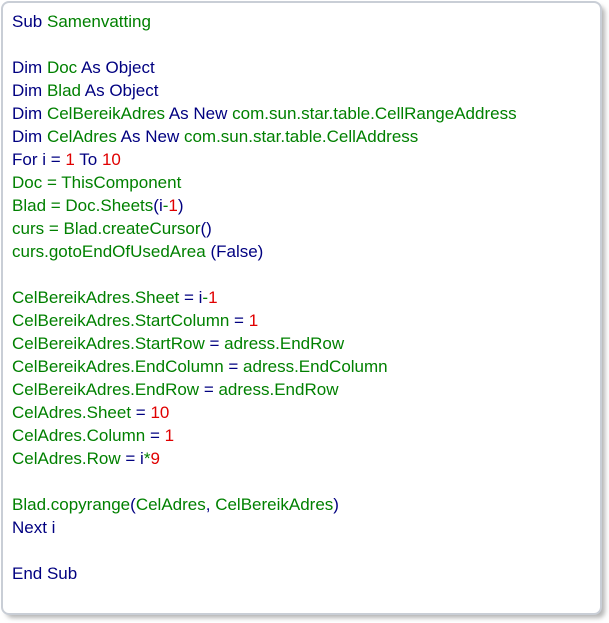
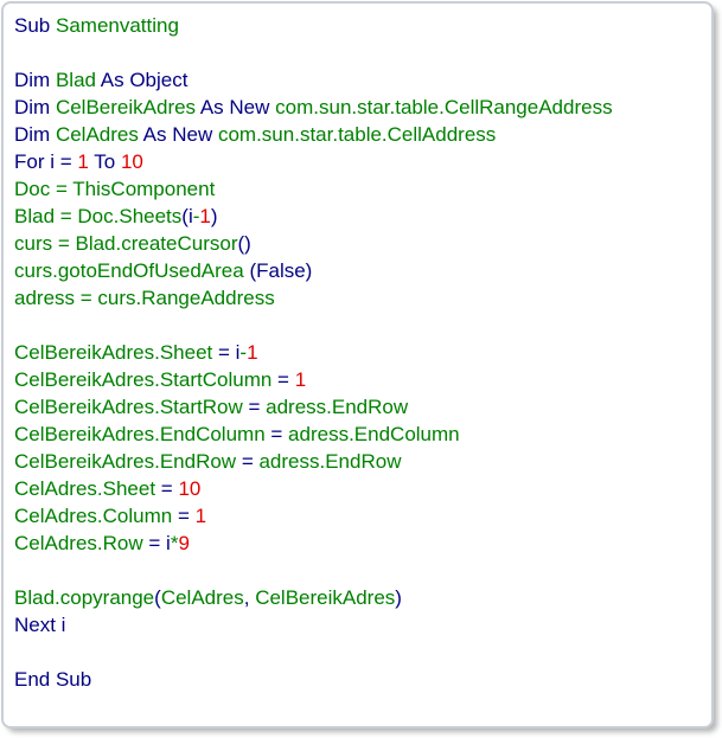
  Sub Samenvatting
- Dim Doc As Object
  Dim Blad As Object
  Dim CelBereikAdres As New com.sun.star.table.CellRangeAddress
  Dim CelAdres As New com.sun.star.table.CellAddress
  For i = 1 To 10
  Doc = ThisComponent
  Blad = Doc.Sheets(i-1)
  curs = Blad.createCursor()
  curs.gotoEndOfUsedArea (False)
+ adress = curs.RangeAddress
  CelBereikAdres.Sheet = i-1
  CelBereikAdres.StartColumn = 1
  CelBereikAdres.StartRow = adress.EndRow
  CelBereikAdres.EndColumn = adress.EndColumn
  CelBereikAdres.EndRow = adress.EndRow
  CelAdres.Sheet = 10
  CelAdres.Column = 1
  CelAdres.Row = i*9
  Blad.copyrange(CelAdres, CelBereikAdres)
  Next i
  End Sub
